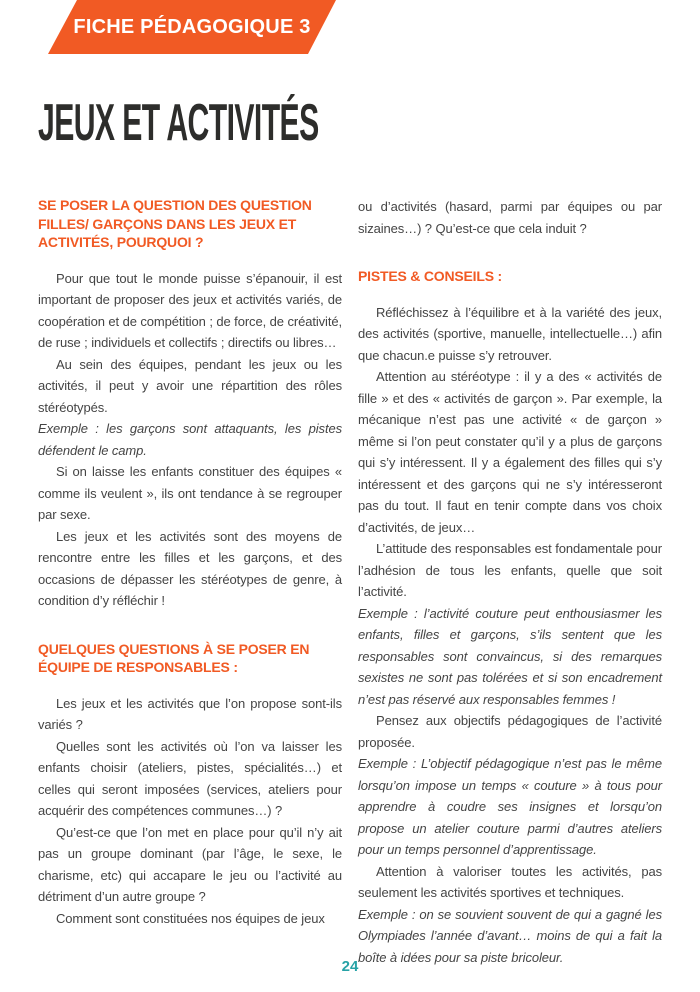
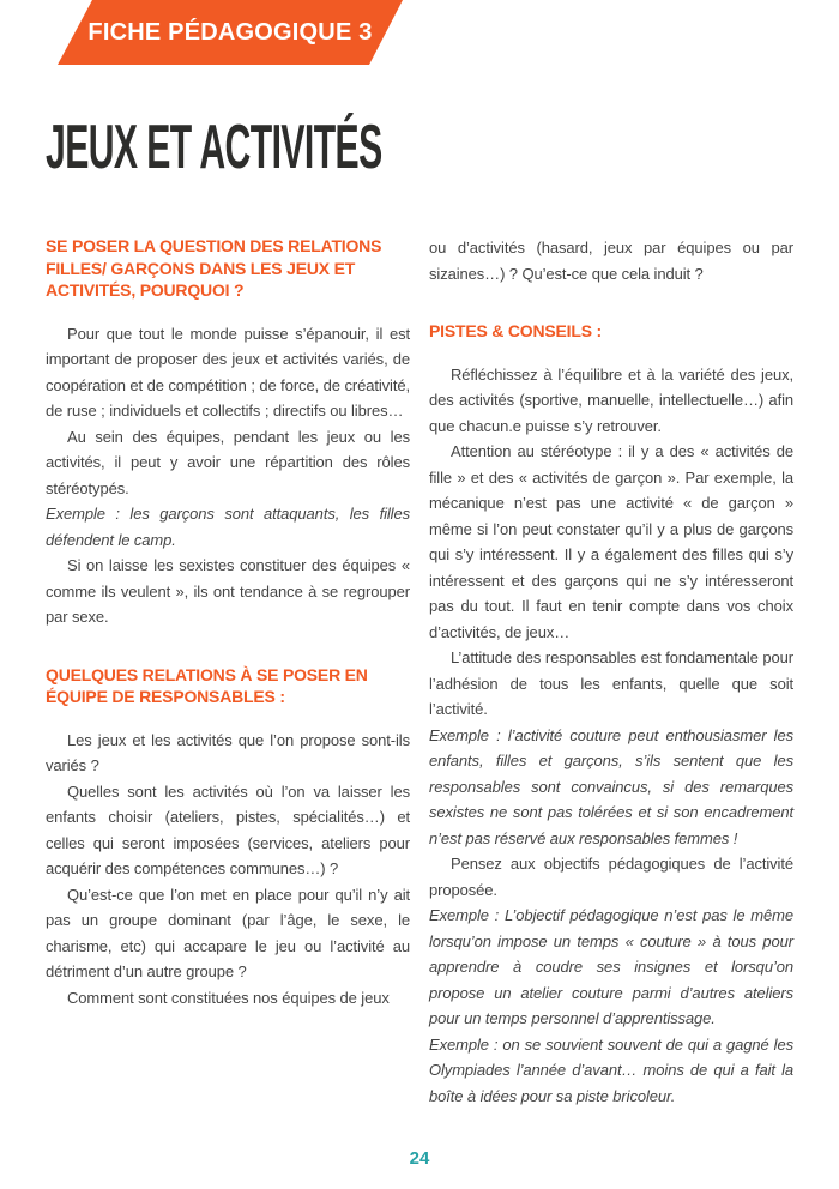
  FICHE PÉDAGOGIQUE 3
  JEUX ET ACTIVITÉS
- SE POSER LA QUESTION DES QUESTION FILLES/ GARÇONS DANS LES JEUX ET ACTIVITÉS, POURQUOI ?
+ SE POSER LA QUESTION DES RELATIONS FILLES/ GARÇONS DANS LES JEUX ET ACTIVITÉS, POURQUOI ?
  Pour que tout le monde puisse s’épanouir, il est important de proposer des jeux et activités variés, de coopération et de compétition ; de force, de créativité, de ruse ; individuels et collectifs ; directifs ou libres…
  Au sein des équipes, pendant les jeux ou les activités, il peut y avoir une répartition des rôles stéréotypés.
- Exemple : les garçons sont attaquants, les pistes défendent le camp.
+ Exemple : les garçons sont attaquants, les filles défendent le camp.
- Si on laisse les enfants constituer des équipes « comme ils veulent », ils ont tendance à se regrouper par sexe.
+ Si on laisse les sexistes constituer des équipes « comme ils veulent », ils ont tendance à se regrouper par sexe.
- Les jeux et les activités sont des moyens de rencontre entre les filles et les garçons, et des occasions de dépasser les stéréotypes de genre, à condition d’y réfléchir !
- QUELQUES QUESTIONS À SE POSER EN ÉQUIPE DE RESPONSABLES :
+ QUELQUES RELATIONS À SE POSER EN ÉQUIPE DE RESPONSABLES :
  Les jeux et les activités que l’on propose sont-ils variés ?
  Quelles sont les activités où l’on va laisser les enfants choisir (ateliers, pistes, spécialités…) et celles qui seront imposées (services, ateliers pour acquérir des compétences communes…) ?
  Qu’est-ce que l’on met en place pour qu’il n’y ait pas un groupe dominant (par l’âge, le sexe, le charisme, etc) qui accapare le jeu ou l’activité au détriment d’un autre groupe ?
  Comment sont constituées nos équipes de jeux
- ou d’activités (hasard, parmi par équipes ou par sizaines…) ? Qu’est-ce que cela induit ?
+ ou d’activités (hasard, jeux par équipes ou par sizaines…) ? Qu’est-ce que cela induit ?
  PISTES & CONSEILS :
  Réfléchissez à l’équilibre et à la variété des jeux, des activités (sportive, manuelle, intellectuelle…) afin que chacun.e puisse s’y retrouver.
  Attention au stéréotype : il y a des « activités de fille » et des « activités de garçon ». Par exemple, la mécanique n’est pas une activité « de garçon » même si l’on peut constater qu’il y a plus de garçons qui s’y intéressent. Il y a également des filles qui s’y intéressent et des garçons qui ne s’y intéresseront pas du tout. Il faut en tenir compte dans vos choix d’activités, de jeux…
  L’attitude des responsables est fondamentale pour l’adhésion de tous les enfants, quelle que soit l’activité.
  Exemple : l’activité couture peut enthousiasmer les enfants, filles et garçons, s’ils sentent que les responsables sont convaincus, si des remarques sexistes ne sont pas tolérées et si son encadrement n’est pas réservé aux responsables femmes !
  Pensez aux objectifs pédagogiques de l’activité proposée.
  Exemple : L’objectif pédagogique n’est pas le même lorsqu’on impose un temps « couture » à tous pour apprendre à coudre ses insignes et lorsqu’on propose un atelier couture parmi d’autres ateliers pour un temps personnel d’apprentissage.
- Attention à valoriser toutes les activités, pas seulement les activités sportives et techniques.
  Exemple : on se souvient souvent de qui a gagné les Olympiades l’année d’avant… moins de qui a fait la boîte à idées pour sa piste bricoleur.
  24
